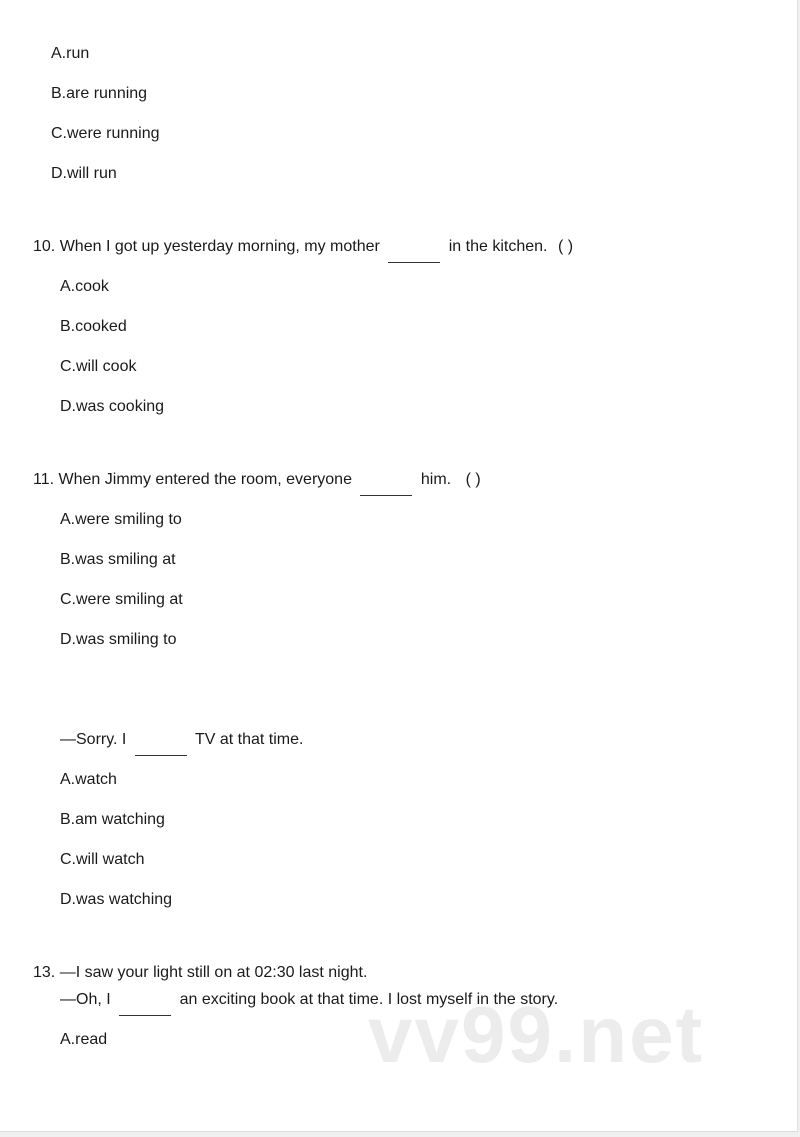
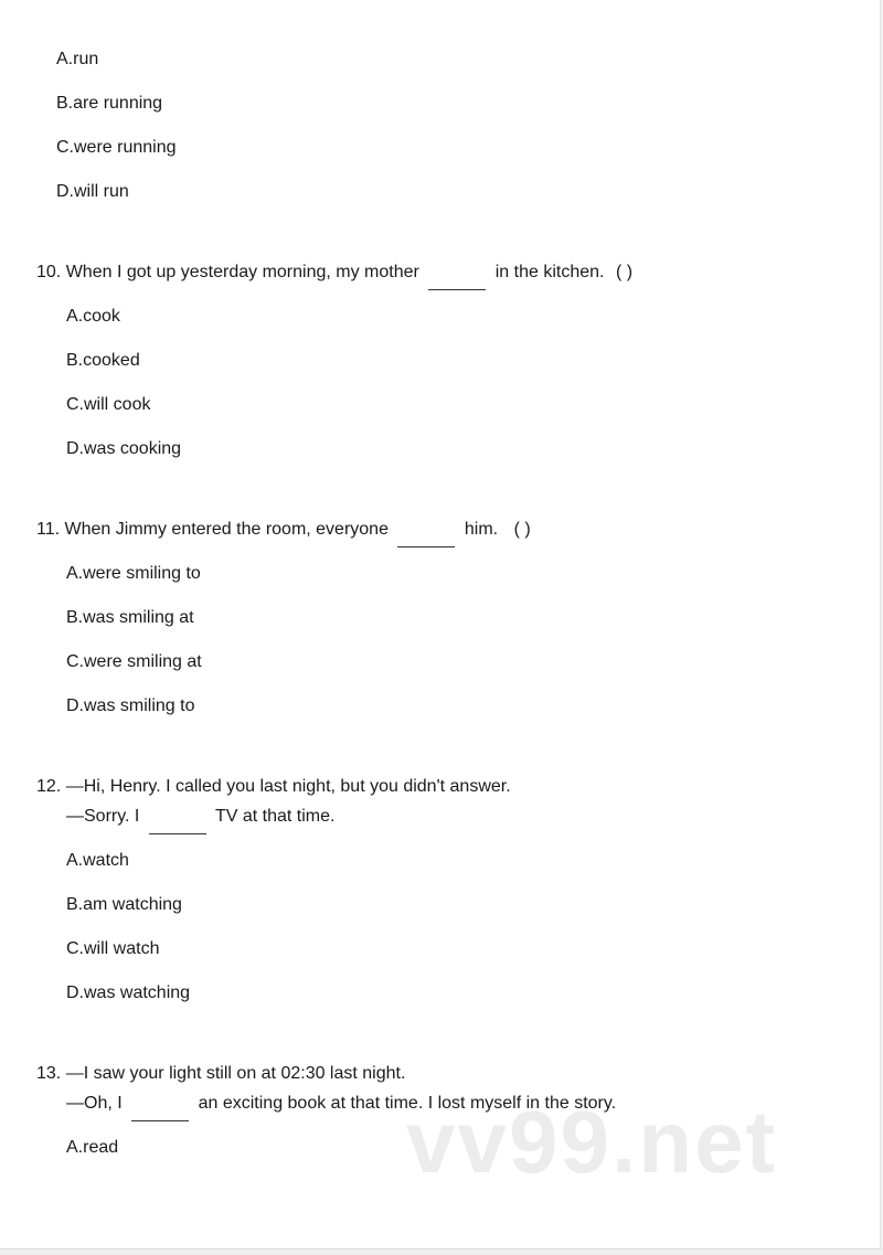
  A.run
  B.are running
  C.were running
  D.will run
  10. When I got up yesterday morning, my mother in the kitchen. ( )
  A.cook
  B.cooked
  C.will cook
  D.was cooking
  11. When Jimmy entered the room, everyone him. ( )
  A.were smiling to
  B.was smiling at
  C.were smiling at
  D.was smiling to
+ 12. —Hi, Henry. I called you last night, but you didn't answer.
  —Sorry. I TV at that time.
  A.watch
  B.am watching
  C.will watch
  D.was watching
  13. —I saw your light still on at 02:30 last night.
  —Oh, I an exciting book at that time. I lost myself in the story.
  A.read
  vv99.net
